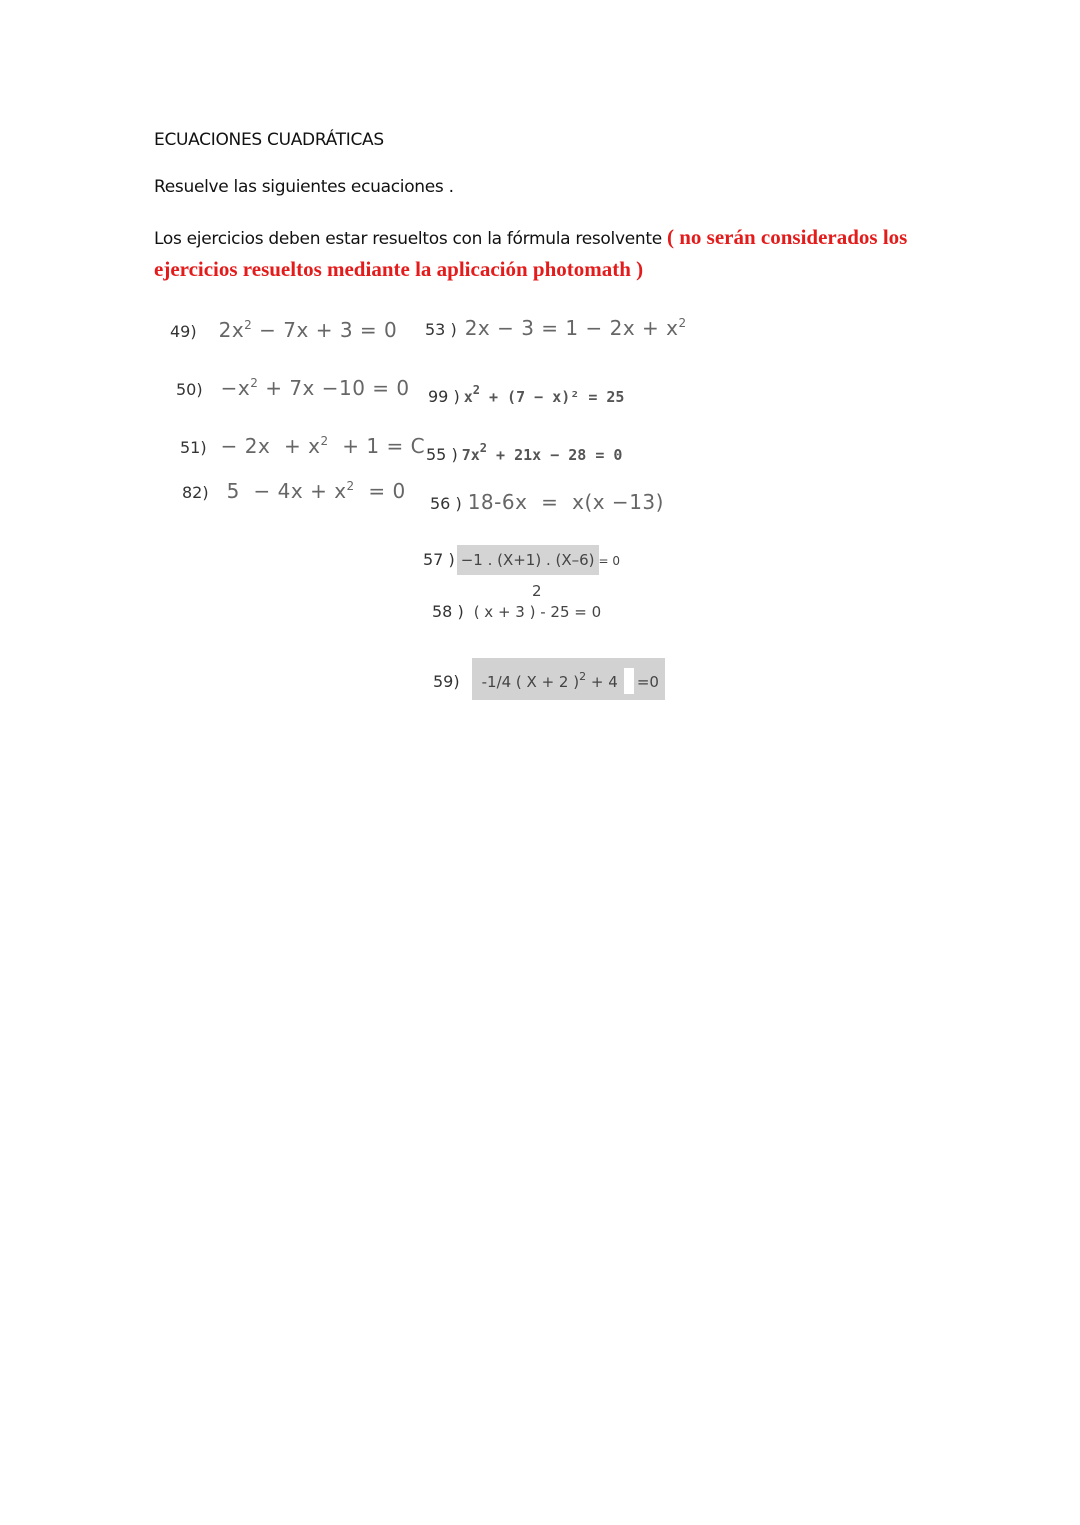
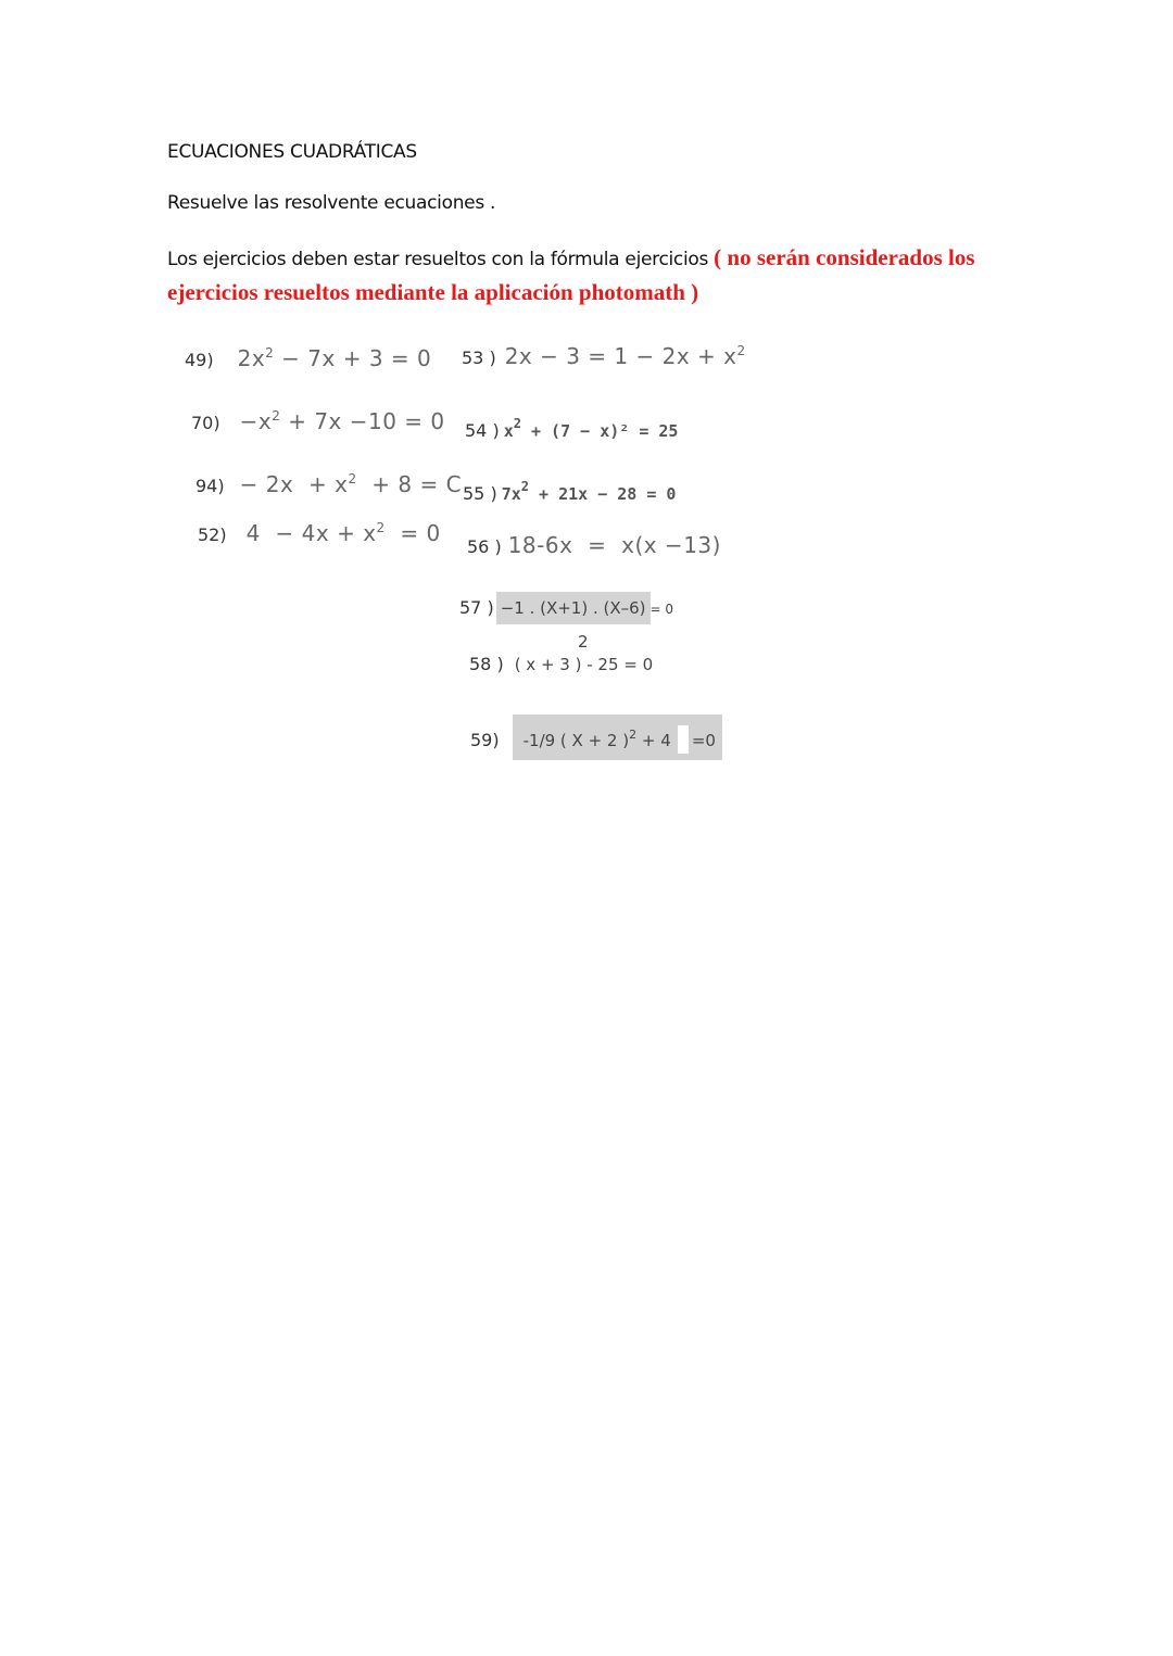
  ECUACIONES CUADRÁTICAS
- Resuelve las siguientes ecuaciones .
+ Resuelve las resolvente ecuaciones .
- Los ejercicios deben estar resueltos con la fórmula resolvente ( no serán considerados los ejercicios resueltos mediante la aplicación photomath )
+ Los ejercicios deben estar resueltos con la fórmula ejercicios ( no serán considerados los ejercicios resueltos mediante la aplicación photomath )
  49)
  2x2 − 7x + 3 = 0
- 50)
+ 70)
  −x2 + 7x −10 = 0
- 51)
+ 94)
- − 2x + x2 + 1 = C
+ − 2x + x2 + 8 = C
- 82)
+ 52)
- 5 − 4x + x2 = 0
+ 4 − 4x + x2 = 0
  53 )
  2x − 3 = 1 − 2x + x2
- 99 )
+ 54 )
  x2 + (7 − x)² = 25
  55 )
  7x2 + 21x − 28 = 0
  56 )
  18-6x = x(x −13)
  57 )
  −1 . (X+1) . (X–6)
  = 0
  2
  58 )
  ( x + 3 ) - 25 = 0
  59)
- -1/4 ( X + 2 )2 + 4 =0
+ -1/9 ( X + 2 )2 + 4 =0
